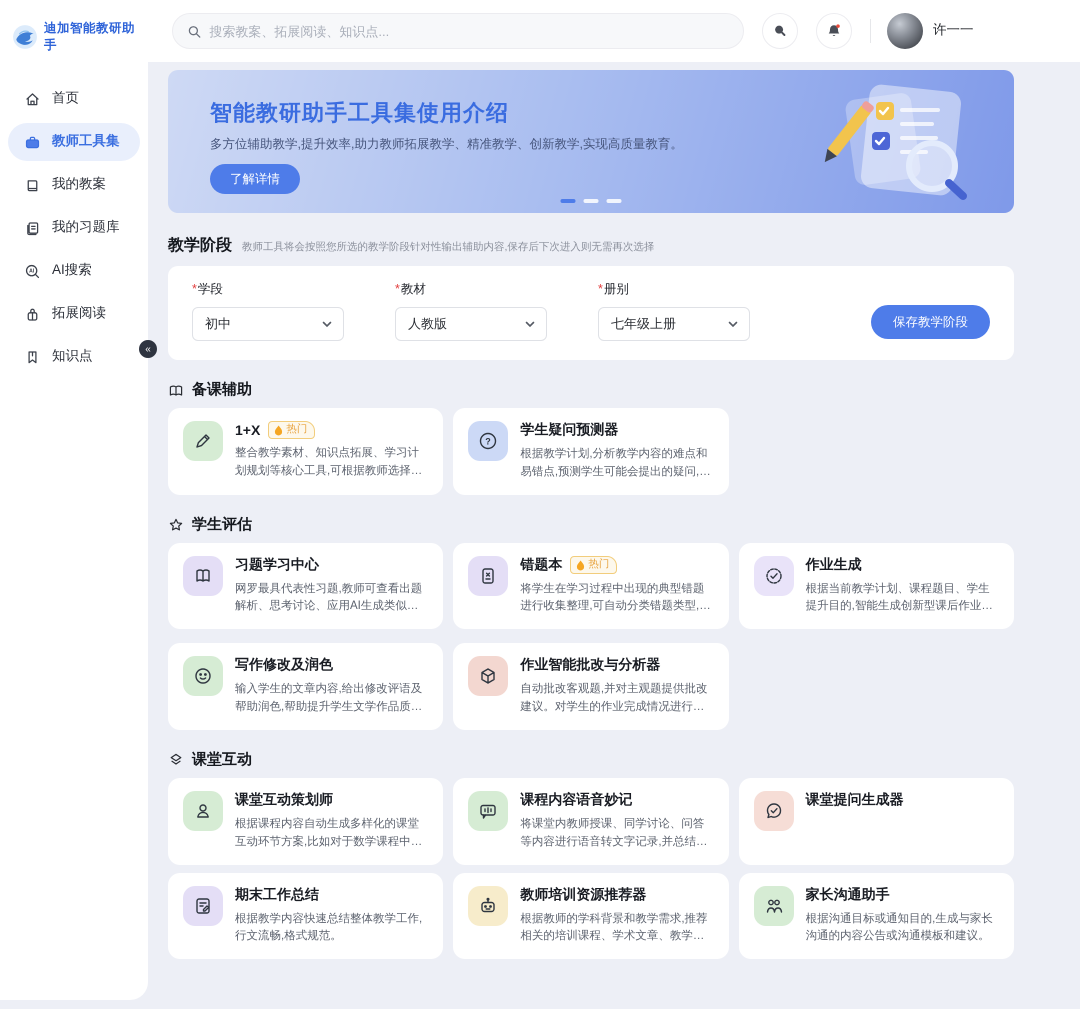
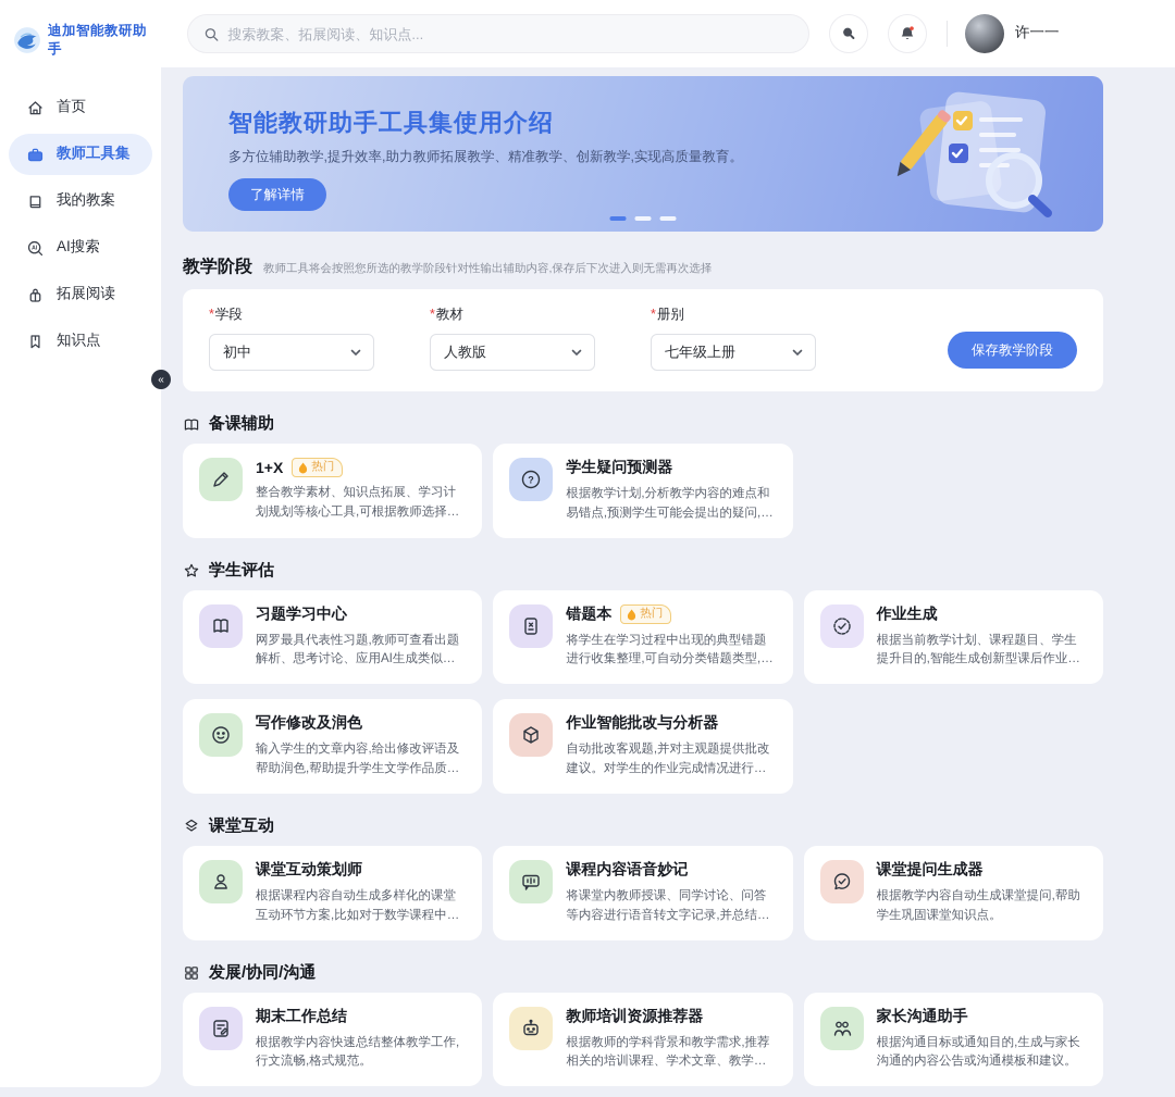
  迪加智能教研助手
  首页
  教师工具集
  我的教案
- 我的习题库
  AI搜索
  拓展阅读
  知识点
  «
  搜索教案、拓展阅读、知识点...
  许一一
  智能教研助手工具集使用介绍
  多方位辅助教学,提升效率,助力教师拓展教学、精准教学、创新教学,实现高质量教育。
  了解详情
  教学阶段
  教师工具将会按照您所选的教学阶段针对性输出辅助内容,保存后下次进入则无需再次选择
  *学段
  初中
  *教材
  人教版
  *册别
  七年级上册
  保存教学阶段
  备课辅助
  1+X
  热门
  整合教学素材、知识点拓展、学习计划规划等核心工具,可根据教师选择的
  ?
  学生疑问预测器
  根据教学计划,分析教学内容的难点和易错点,预测学生可能会提出的疑问,并
  学生评估
  习题学习中心
  网罗最具代表性习题,教师可查看出题解析、思考讨论、应用AI生成类似习
  错题本
  热门
  将学生在学习过程中出现的典型错题进行收集整理,可自动分类错题类型,方
  作业生成
  根据当前教学计划、课程题目、学生提升目的,智能生成创新型课后作业供
  写作修改及润色
  输入学生的文章内容,给出修改评语及帮助润色,帮助提升学生文学作品质
  作业智能批改与分析器
  自动批改客观题,并对主观题提供批改建议。对学生的作业完成情况进行分
  课堂互动
  课堂互动策划师
  根据课程内容自动生成多样化的课堂互动环节方案,比如对于数学课程中
  课程内容语音妙记
  将课堂内教师授课、同学讨论、问答等内容进行语音转文字记录,并总结文
  课堂提问生成器
+ 根据教学内容自动生成课堂提问,帮助学生巩固课堂知识点。
+ 发展/协同/沟通
  期末工作总结
  根据教学内容快速总结整体教学工作,行文流畅,格式规范。
  教师培训资源推荐器
  根据教师的学科背景和教学需求,推荐相关的培训课程、学术文章、教学案
  家长沟通助手
  根据沟通目标或通知目的,生成与家长沟通的内容公告或沟通模板和建议。
